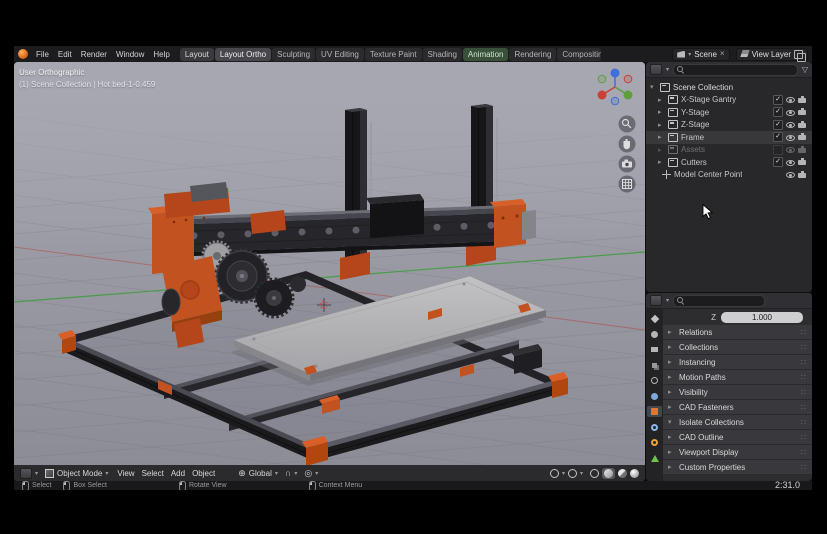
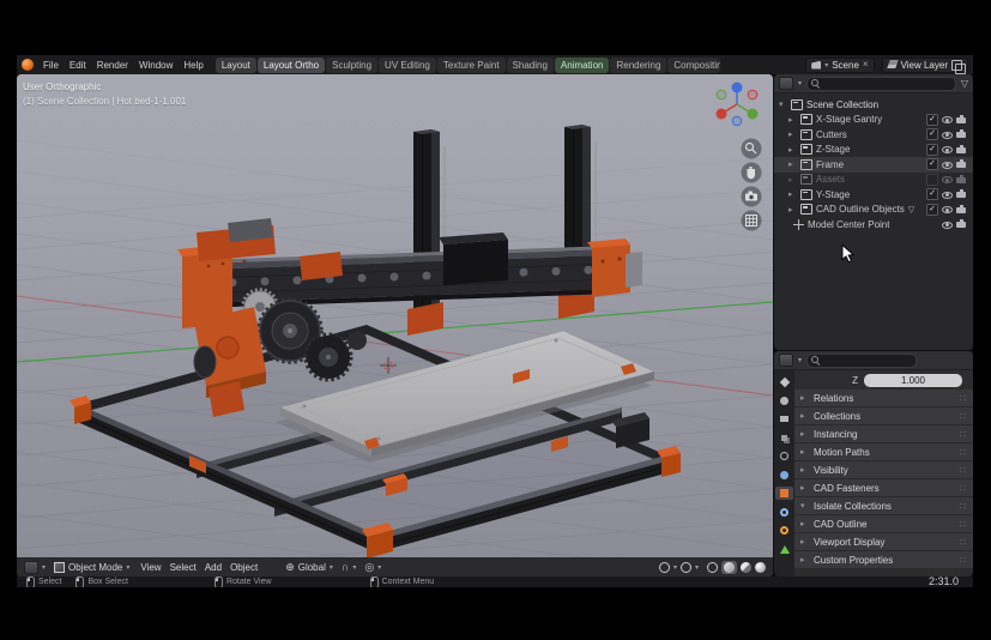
  File
  Edit
  Render
  Window
  Help
  Layout
  Layout Ortho
  Sculpting
  UV Editing
  Texture Paint
  Shading
  Animation
  Rendering
  Compositin
  Scene
  ×
  View Layer
  User Orthographic
- (1) Scene Collection | Hot bed-1-0.459
+ (1) Scene Collection | Hot bed-1-1.001
  Object Mode
  View
  Select
  Add
  Object
  ⊕
  Global
  ∩
  ◎
  ▽
  Scene Collection
  X-Stage Gantry
- Y-Stage
+ Cutters
  Z-Stage
  Frame
  Assets
- Cutters
+ Y-Stage
+ CAD Outline Objects
  Model Center Point
  Z
  1.000
  Relations
  ∷
  Collections
  ∷
  Instancing
  ∷
  Motion Paths
  ∷
  Visibility
  ∷
  CAD Fasteners
  ∷
  Isolate Collections
  ∷
  CAD Outline
  ∷
  Viewport Display
  ∷
  Custom Properties
  ∷
  2:31.0
